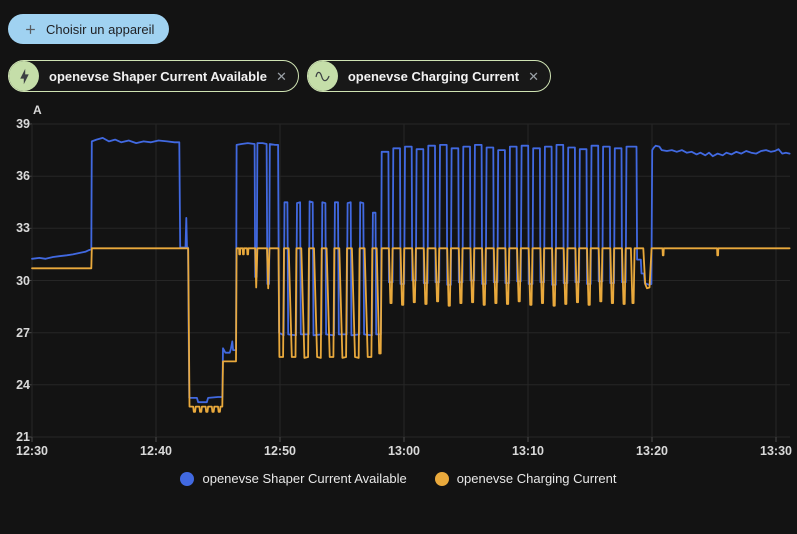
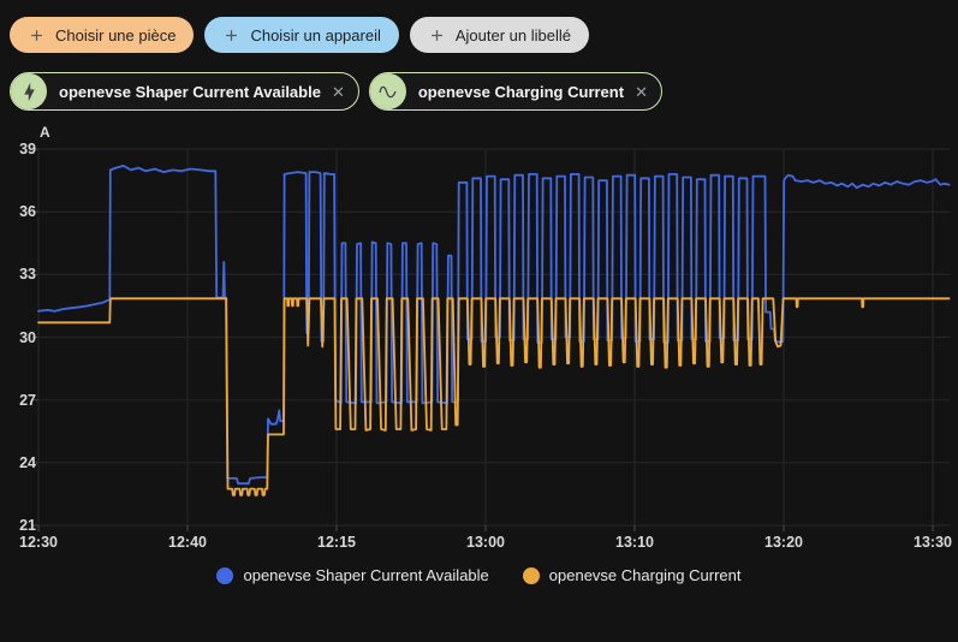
+ Choisir une pièce
  Choisir un appareil
+ Ajouter un libellé
  openevse Shaper Current Available
  ✕
  openevse Charging Current
  ✕
  A
  39
  36
  33
  30
  27
  24
  21
  12:30
  12:40
- 12:50
+ 12:15
  13:00
  13:10
  13:20
  13:30
  openevse Shaper Current Available
  openevse Charging Current
